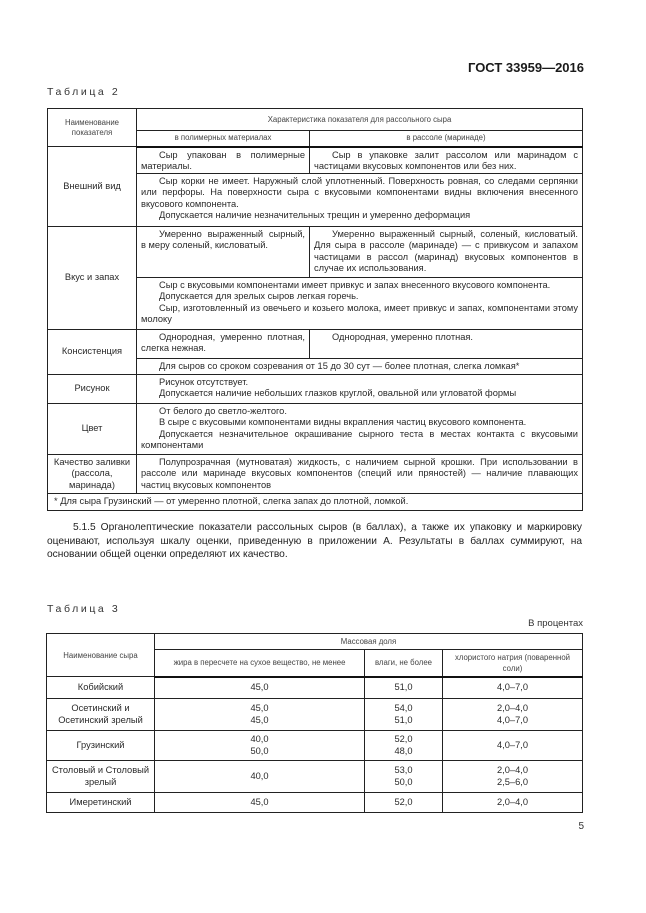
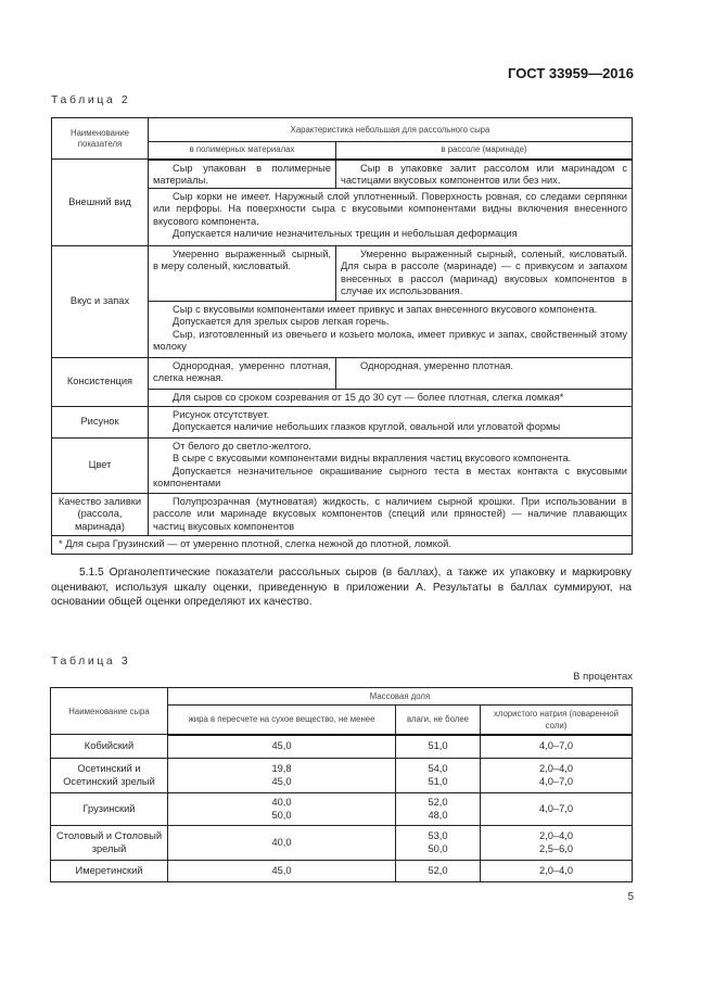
  ГОСТ 33959—2016
  Таблица 2
- Наименование показателя	Характеристика показателя для рассольного сыра
+ Наименование показателя	Характеристика небольшая для рассольного сыра
  в полимерных материалах	в рассоле (маринаде)
  Внешний вид	Сыр упакован в полимерные материалы.	Сыр в упаковке залит рассолом или маринадом с частицами вкусовых компонентов или без них.
- Сыр корки не имеет. Наружный слой уплотненный. Поверхность ровная, со следами серпянки или перфоры. На поверхности сыра с вкусовыми компонентами видны включения внесенного вкусового компонента. Допускается наличие незначительных трещин и умеренно деформация
+ Сыр корки не имеет. Наружный слой уплотненный. Поверхность ровная, со следами серпянки или перфоры. На поверхности сыра с вкусовыми компонентами видны включения внесенного вкусового компонента. Допускается наличие незначительных трещин и небольшая деформация
- Вкус и запах	Умеренно выраженный сырный, в меру соленый, кисловатый.	Умеренно выраженный сырный, соленый, кисловатый. Для сыра в рассоле (маринаде) — с привкусом и запахом частицами в рассол (маринад) вкусовых компонентов в случае их использования.
+ Вкус и запах	Умеренно выраженный сырный, в меру соленый, кисловатый.	Умеренно выраженный сырный, соленый, кисловатый. Для сыра в рассоле (маринаде) — с привкусом и запахом внесенных в рассол (маринад) вкусовых компонентов в случае их использования.
- Сыр с вкусовыми компонентами имеет привкус и запах внесенного вкусового компонента. Допускается для зрелых сыров легкая горечь. Сыр, изготовленный из овечьего и козьего молока, имеет привкус и запах, компонентами этому молоку
+ Сыр с вкусовыми компонентами имеет привкус и запах внесенного вкусового компонента. Допускается для зрелых сыров легкая горечь. Сыр, изготовленный из овечьего и козьего молока, имеет привкус и запах, свойственный этому молоку
  Консистенция	Однородная, умеренно плотная, слегка нежная.	Однородная, умеренно плотная.
  Для сыров со сроком созревания от 15 до 30 сут — более плотная, слегка ломкая*
  Рисунок	Рисунок отсутствует. Допускается наличие небольших глазков круглой, овальной или угловатой формы
  Цвет	От белого до светло-желтого. В сыре с вкусовыми компонентами видны вкрапления частиц вкусового компонента. Допускается незначительное окрашивание сырного теста в местах контакта с вкусовыми компонентами
  Качество заливки (рассола, маринада)	Полупрозрачная (мутноватая) жидкость, с наличием сырной крошки. При использовании в рассоле или маринаде вкусовых компонентов (специй или пряностей) — наличие плавающих частиц вкусовых компонентов
- * Для сыра Грузинский — от умеренно плотной, слегка запах до плотной, ломкой.
+ * Для сыра Грузинский — от умеренно плотной, слегка нежной до плотной, ломкой.
  5.1.5 Органолептические показатели рассольных сыров (в баллах), а также их упаковку и маркировку оценивают, используя шкалу оценки, приведенную в приложении А. Результаты в баллах суммируют, на основании общей оценки определяют их качество.
  Таблица 3
  В процентах
  Наименование сыра	Массовая доля
  жира в пересчете на сухое вещество, не менее	влаги, не более	хлористого натрия (поваренной соли)
  Кобийский	45,0	51,0	4,0–7,0
- Осетинский и Осетинский зрелый	45,0 45,0	54,0 51,0	2,0–4,0 4,0–7,0
+ Осетинский и Осетинский зрелый	19,8 45,0	54,0 51,0	2,0–4,0 4,0–7,0
  Грузинский	40,0 50,0	52,0 48,0	4,0–7,0
  Столовый и Столовый зрелый	40,0	53,0 50,0	2,0–4,0 2,5–6,0
  Имеретинский	45,0	52,0	2,0–4,0
  5
